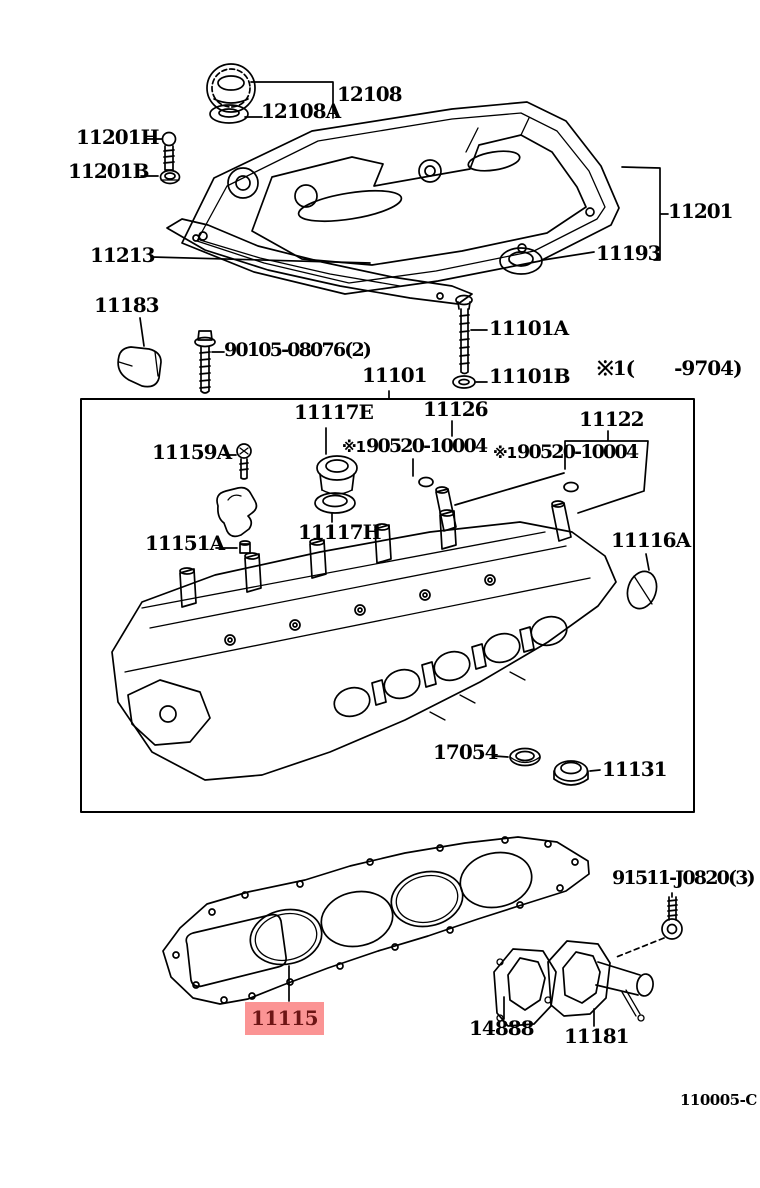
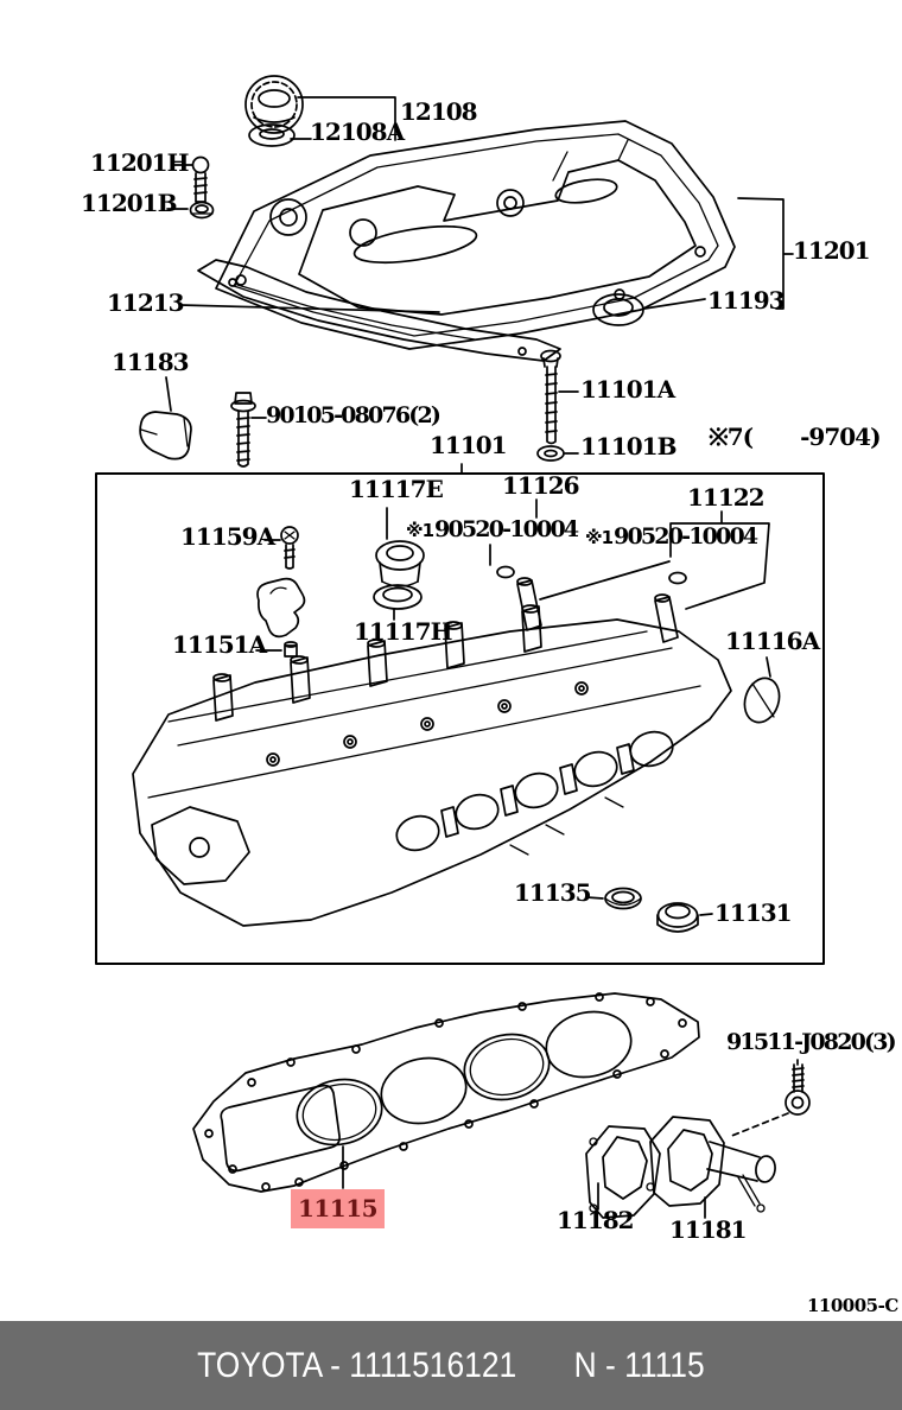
  12108
  12108A
  11201H
  11201B
  11213
  11201
  11193
  11183
  90105-08076(2)
  11101A
  11101B
- ※1(
+ ※7(
  -9704)
  11101
  11117E
  11126
  11122
  11159A
  ※1
  90520-10004
  ※1
  90520-10004
  11117H
  11151A
  11116A
- 17054
+ 11135
  11131
  11115
  91511-J0820(3)
- 14888
+ 11182
  11181
  110005-C
+ TOYOTA - 1111516121
+ N - 11115
